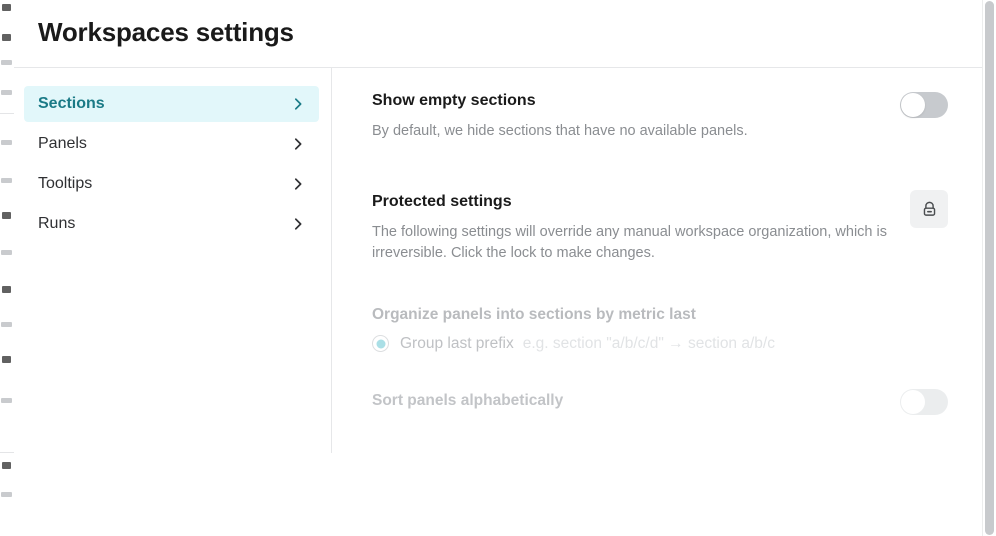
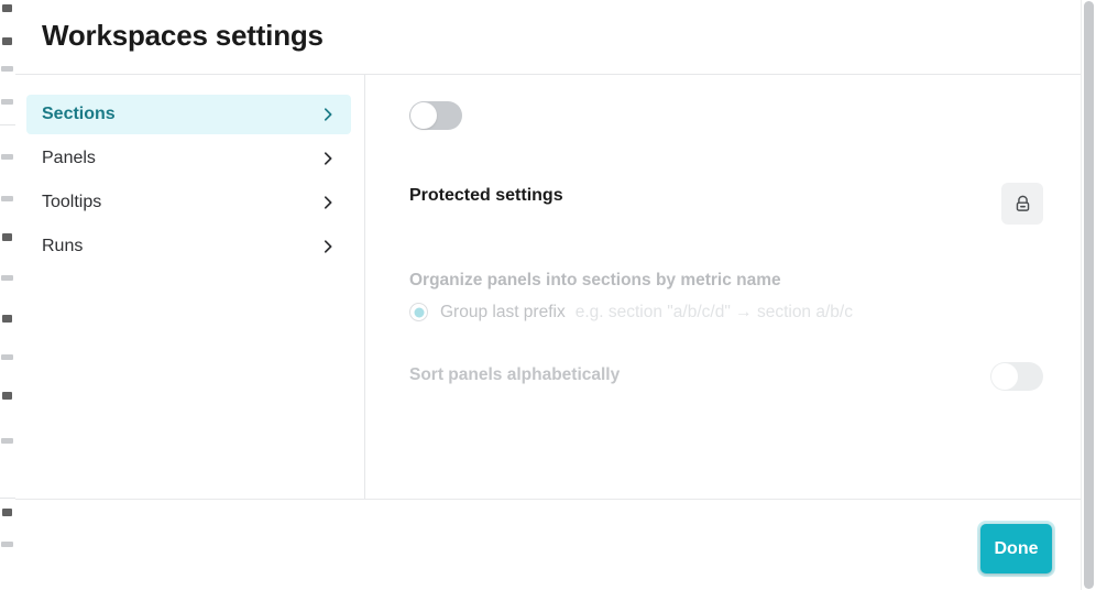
  Workspaces settings
  Sections
  Panels
  Tooltips
  Runs
- Show empty sections
- By default, we hide sections that have no available panels.
  Protected settings
- The following settings will override any manual workspace organization, which is irreversible. Click the lock to make changes.
- Organize panels into sections by metric last
+ Organize panels into sections by metric name
  Group last prefix
  e.g. section "a/b/c/d" → section a/b/c
  Sort panels alphabetically
+ Done
